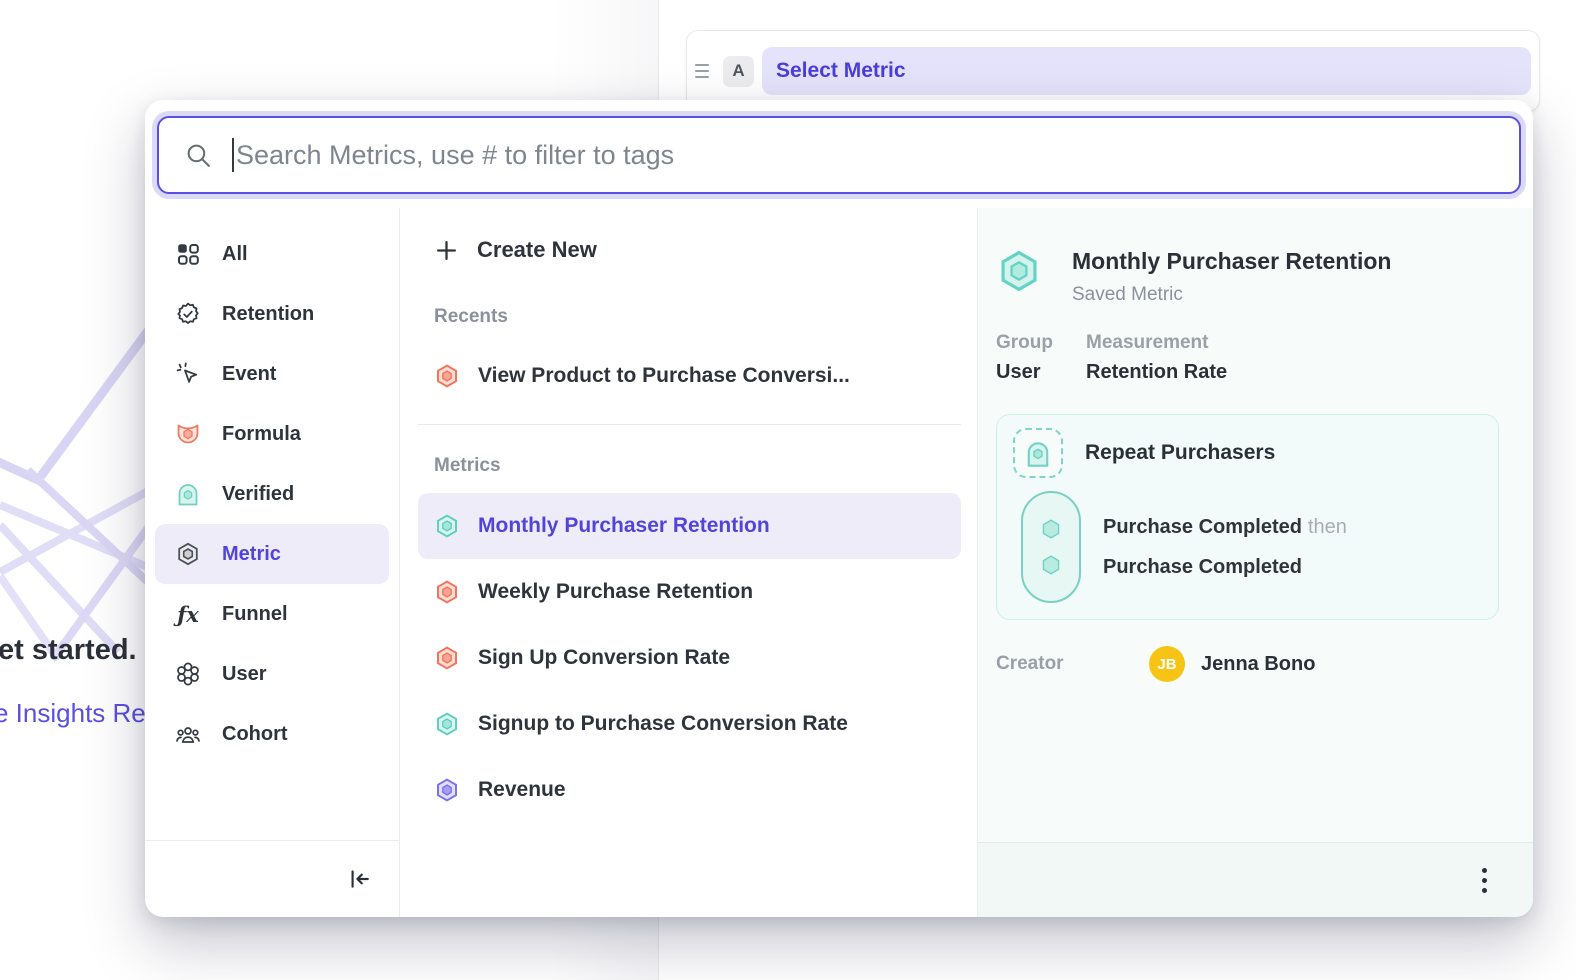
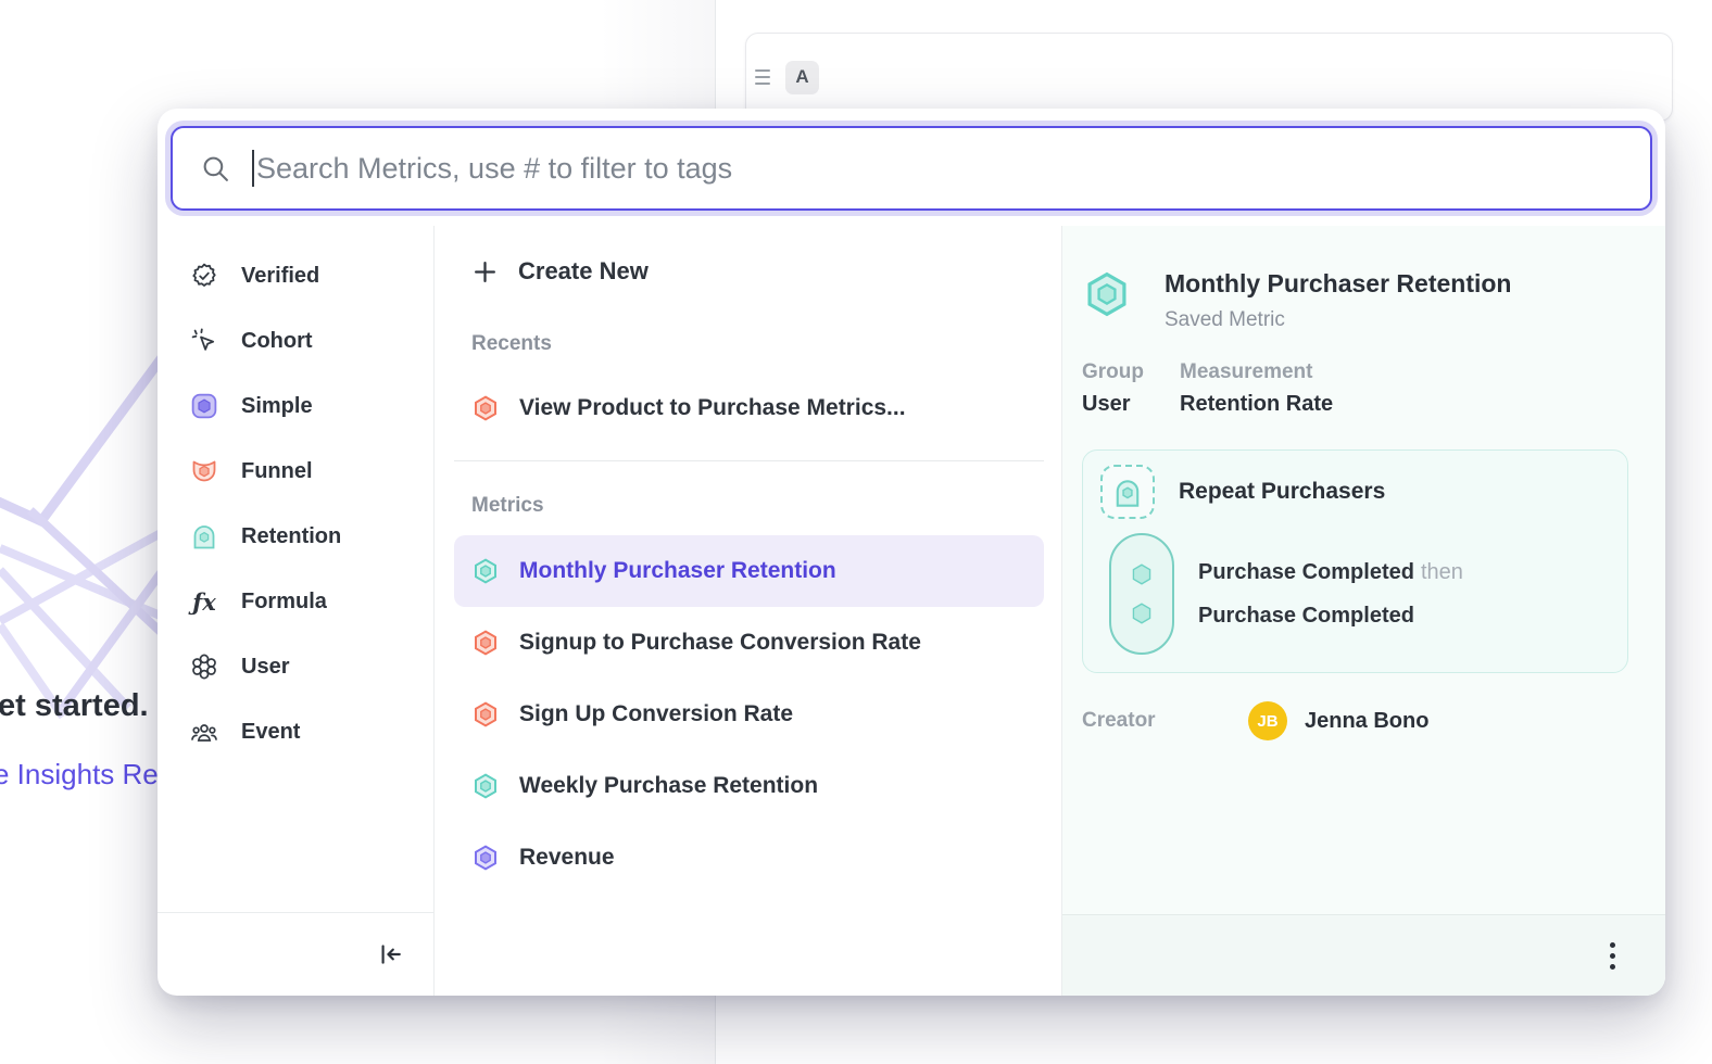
  et started.
  e Insights Re
  A
- Select Metric
  Search Metrics, use # to filter to tags
- All
- Retention
+ Verified
- Event
+ Cohort
+ Simple
- Formula
+ Funnel
- Verified
+ Retention
- Metric
  ƒx
- Funnel
+ Formula
  User
- Cohort
+ Event
  Create New
  Recents
- View Product to Purchase Conversi...
+ View Product to Purchase Metrics...
  Metrics
  Monthly Purchaser Retention
- Weekly Purchase Retention
+ Signup to Purchase Conversion Rate
  Sign Up Conversion Rate
- Signup to Purchase Conversion Rate
+ Weekly Purchase Retention
  Revenue
  Monthly Purchaser Retention
  Saved Metric
  Group
  User
  Measurement
  Retention Rate
  Repeat Purchasers
  Purchase Completed then
  Purchase Completed
  Creator
  JB
  Jenna Bono
